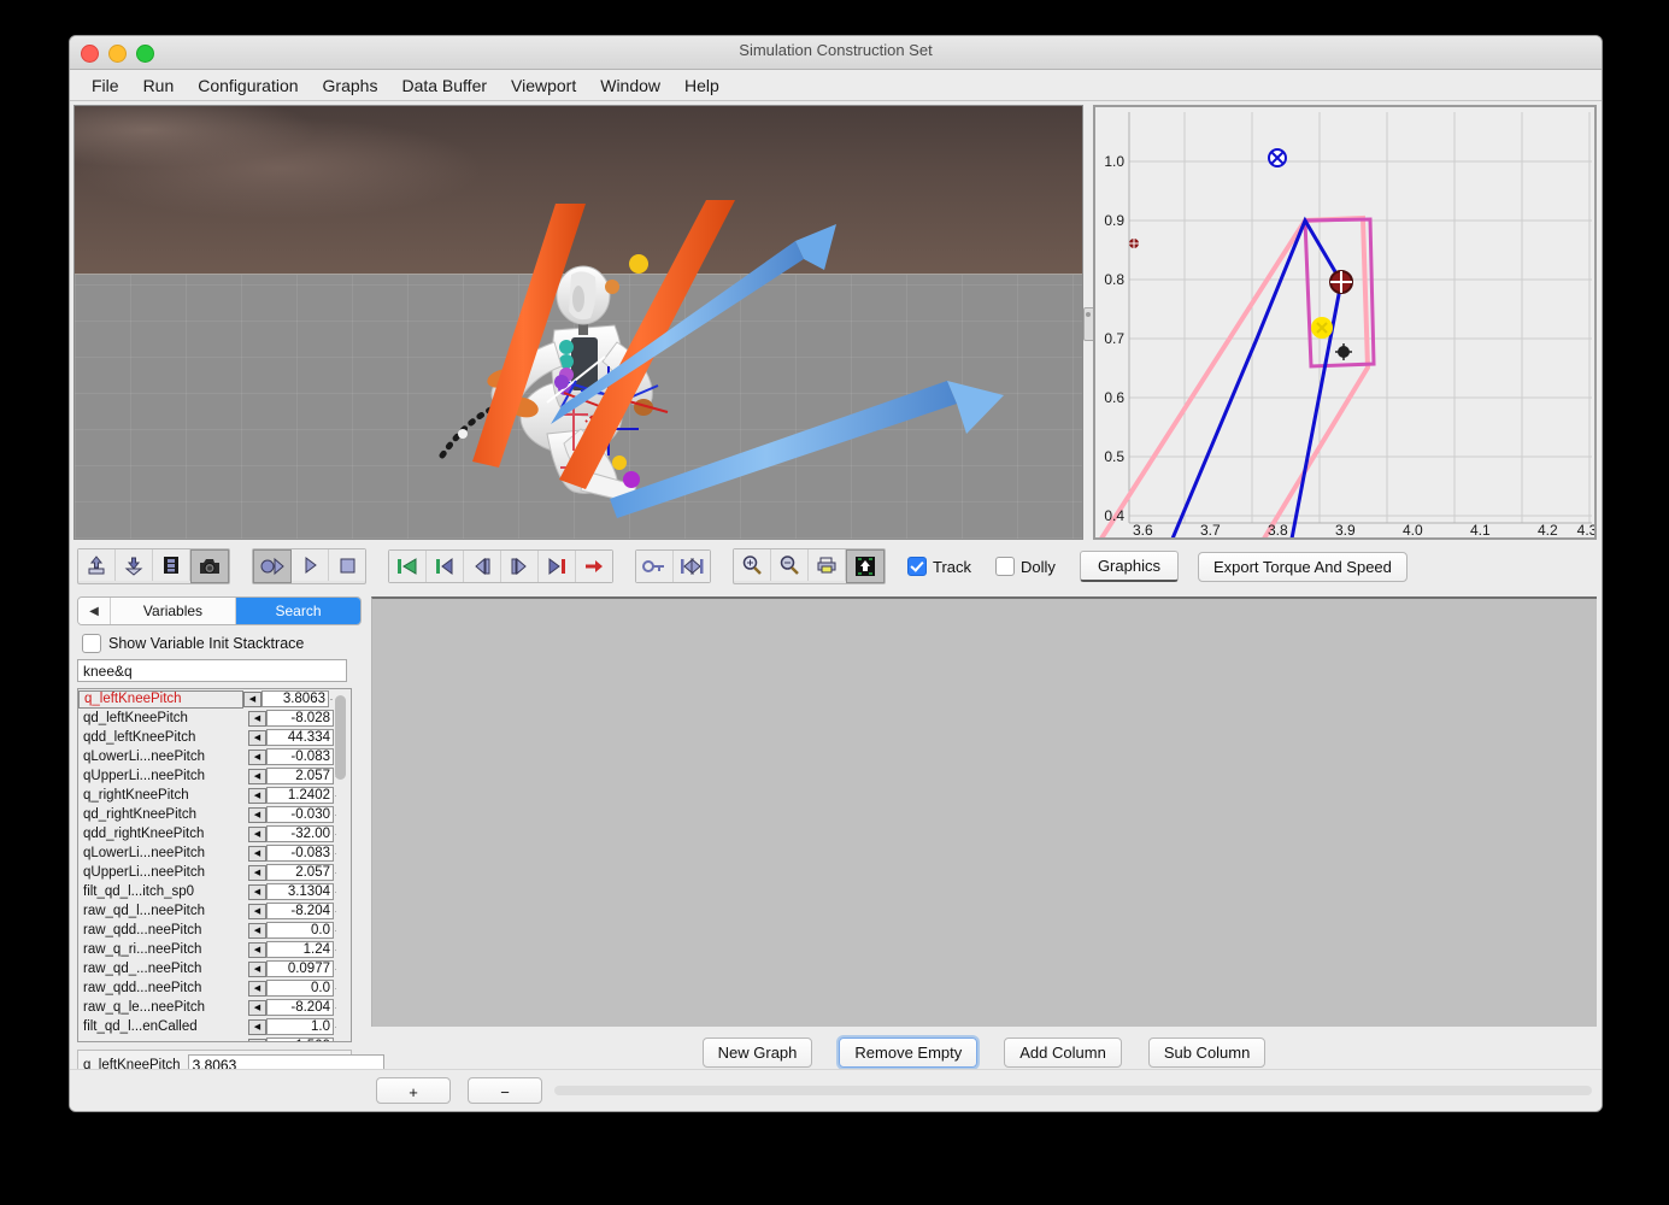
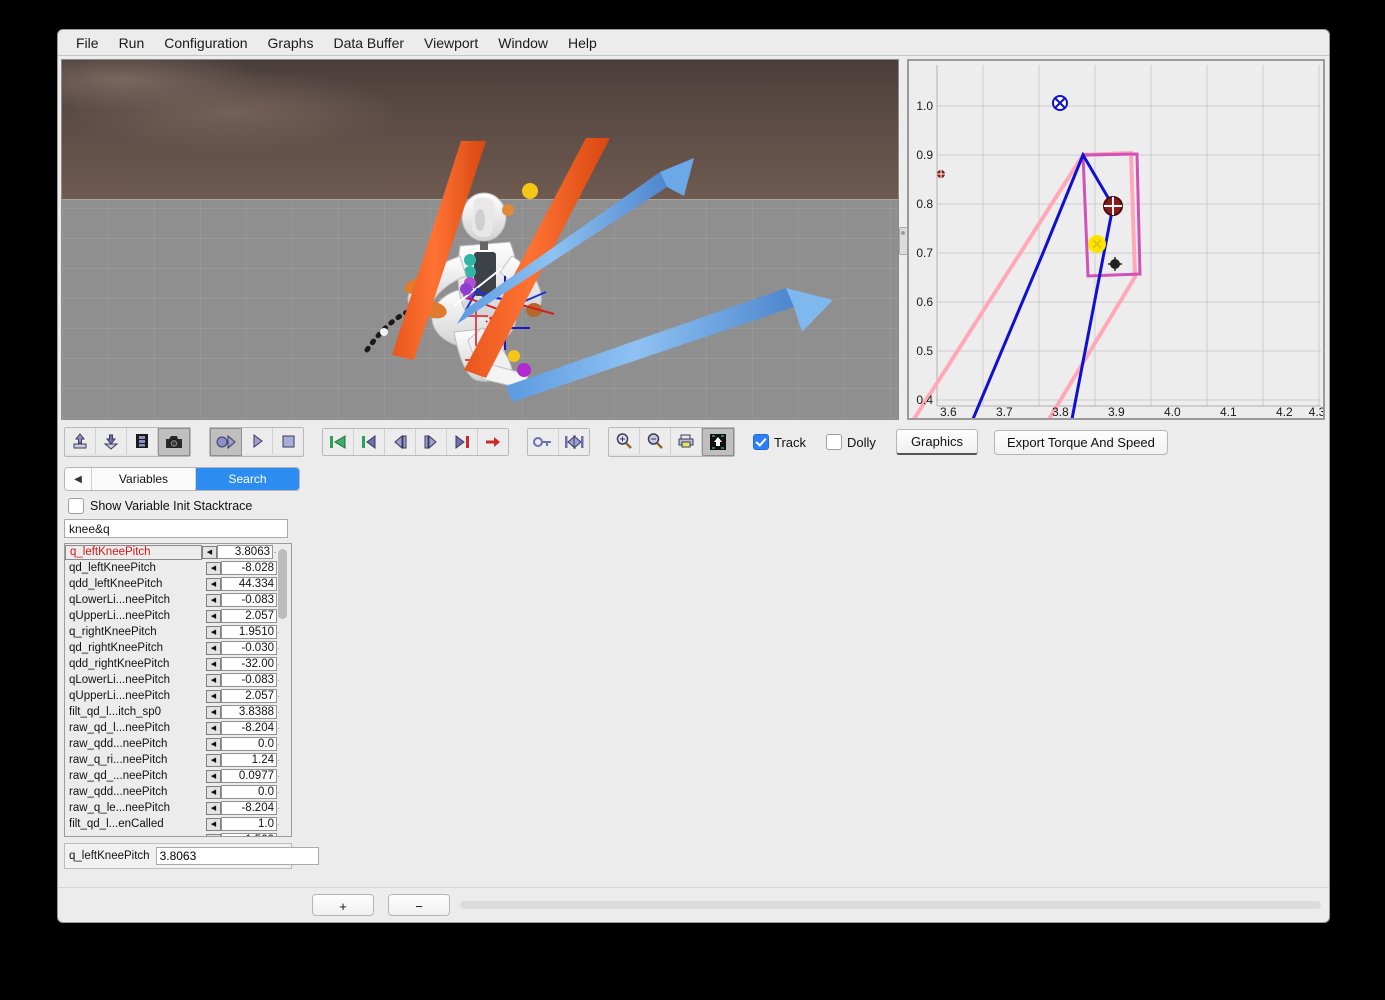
- Simulation Construction Set
  File
  Run
  Configuration
  Graphs
  Data Buffer
  Viewport
  Window
  Help
  1.0
  0.9
  0.8
  0.7
  0.6
  0.5
  0.4
  3.6
  3.7
  3.8
  3.9
  4.0
  4.1
  4.2
  4.3
  Track
  Dolly
  Graphics
  Export Torque And Speed
  ◀
  Variables
  Search
  Show Variable Init Stacktrace
  knee&q
  q_leftKneePitch
  3.8063
  ·
  qd_leftKneePitch
  -8.028
  qdd_leftKneePitch
  44.334
  qLowerLi...neePitch
  -0.083
  qUpperLi...neePitch
  2.057
  q_rightKneePitch
- 1.2402
+ 1.9510
  qd_rightKneePitch
  -0.030
  qdd_rightKneePitch
  -32.00
  qLowerLi...neePitch
  -0.083
  qUpperLi...neePitch
  2.057
  filt_qd_l...itch_sp0
- 3.1304
+ 3.8388
  raw_qd_l...neePitch
  -8.204
  raw_qdd...neePitch
  0.0
  raw_q_ri...neePitch
  1.24
  raw_qd_...neePitch
  0.0977
  raw_qdd...neePitch
  0.0
  raw_q_le...neePitch
  -8.204
  filt_qd_l...enCalled
  1.0
  q_leftKneePitch
  3.8063
- New Graph
- Remove Empty
- Add Column
- Sub Column
  +
  −
